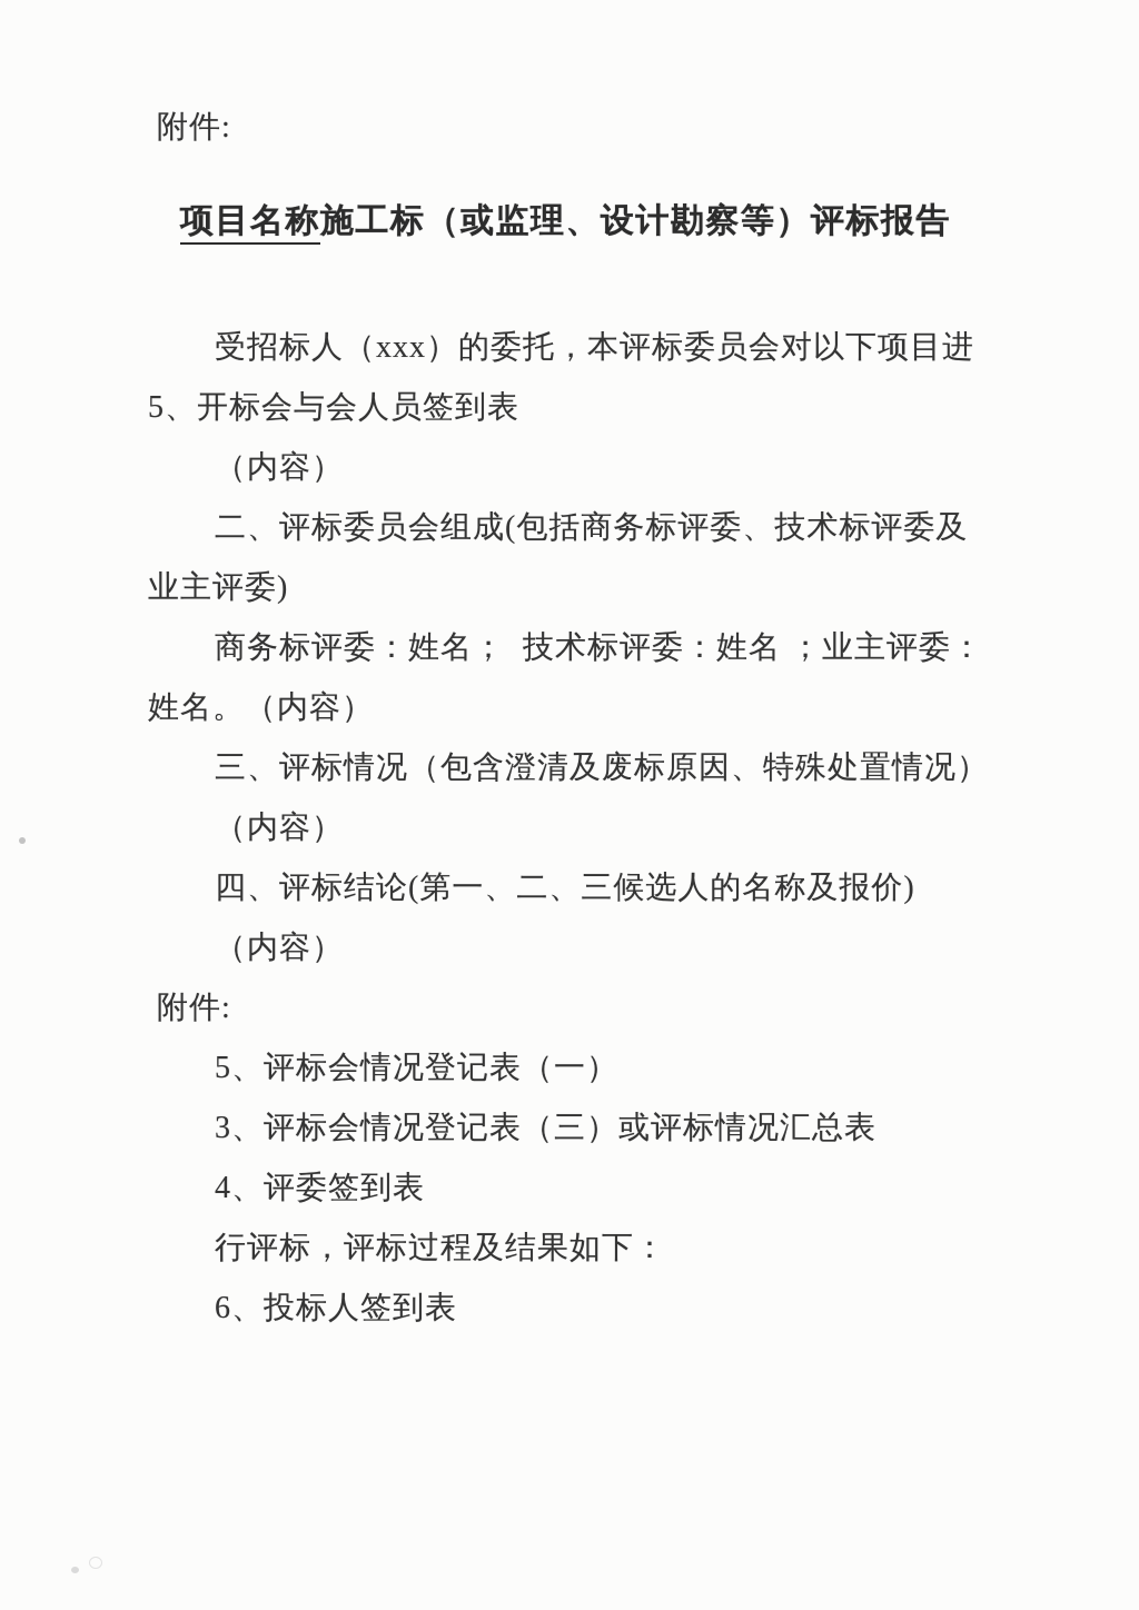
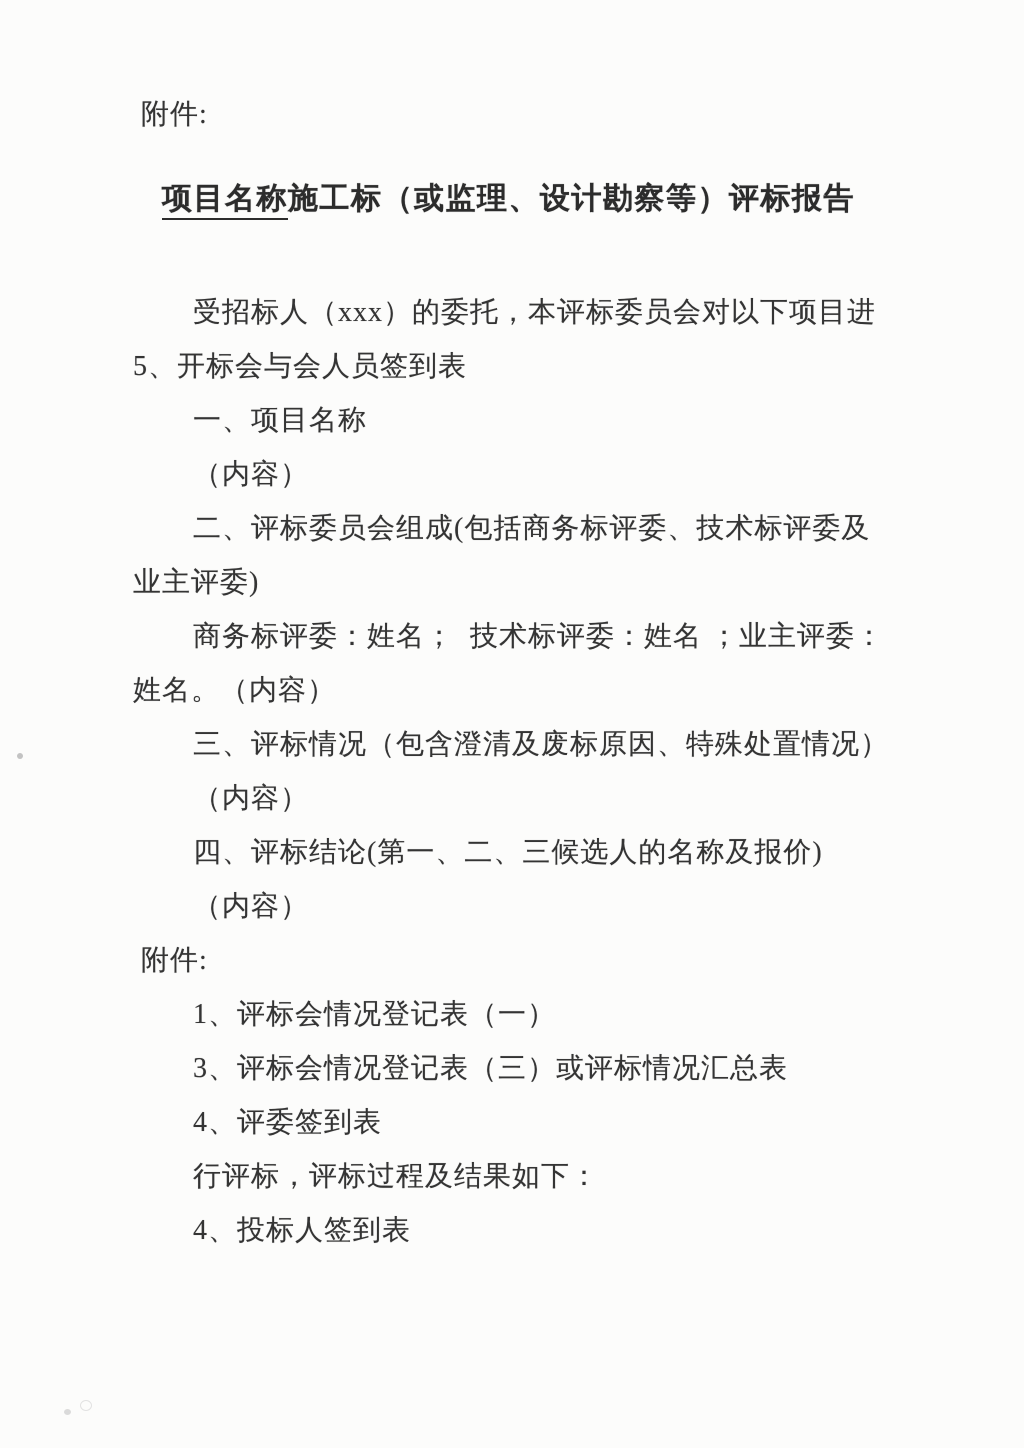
  附件:
  项目名称施工标（或监理、设计勘察等）评标报告
  受招标人（xxx）的委托，本评标委员会对以下项目进
  5、开标会与会人员签到表
+ 一、项目名称
  （内容）
  二、评标委员会组成(包括商务标评委、技术标评委及
  业主评委)
  商务标评委：姓名； 技术标评委：姓名 ；业主评委：
  姓名。（内容）
  三、评标情况（包含澄清及废标原因、特殊处置情况）
  （内容）
  四、评标结论(第一、二、三候选人的名称及报价)
  （内容）
  附件:
- 5、评标会情况登记表（一）
+ 1、评标会情况登记表（一）
  3、评标会情况登记表（三）或评标情况汇总表
  4、评委签到表
  行评标，评标过程及结果如下：
- 6、投标人签到表
+ 4、投标人签到表
